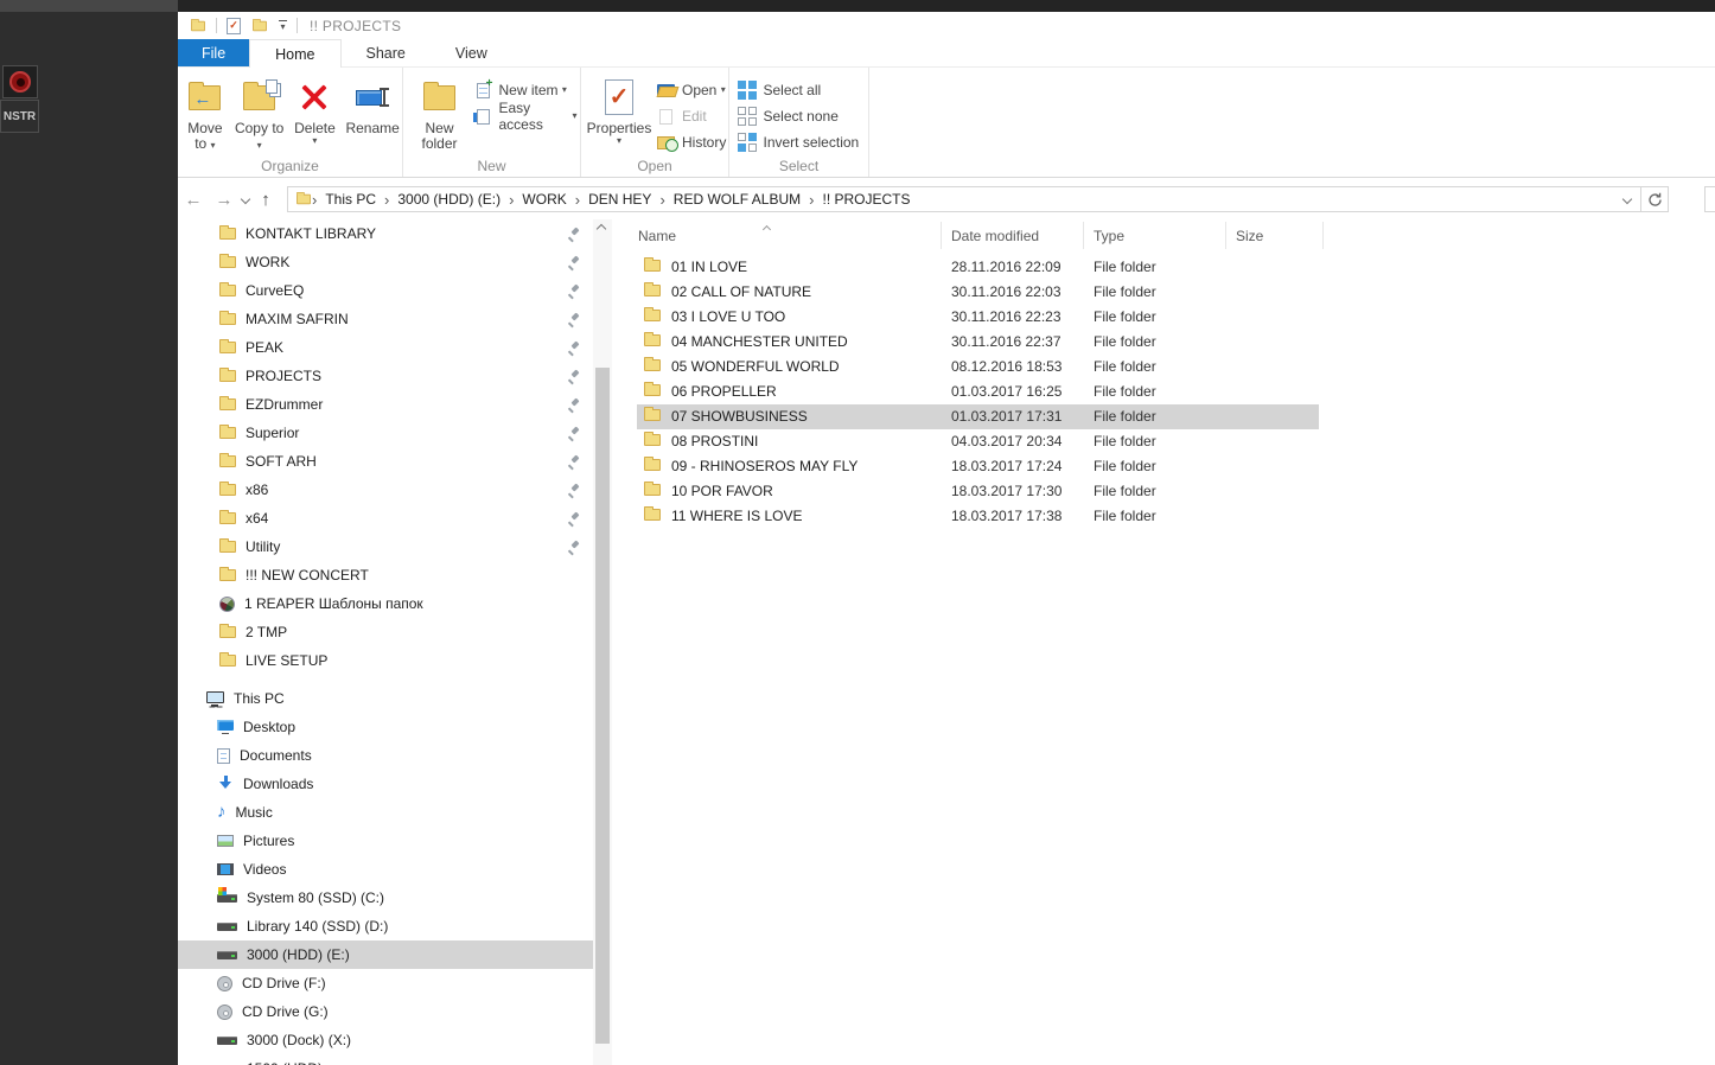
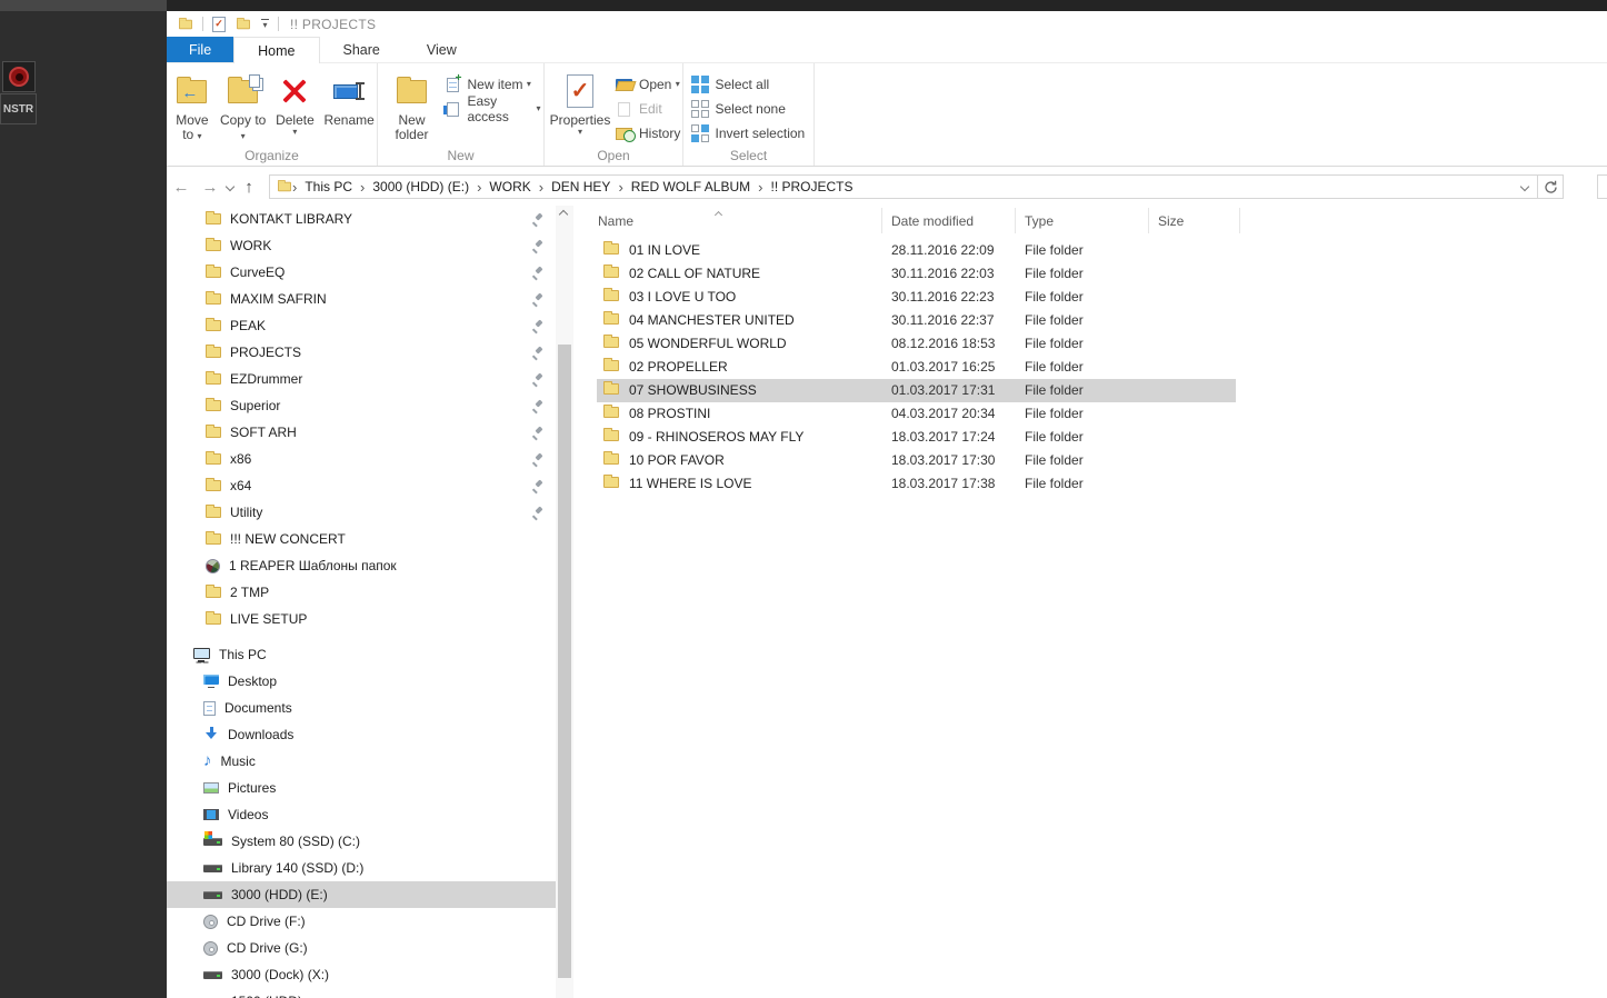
  NSTR
  ✓
  ▾
  !! PROJECTS
  File
  Home
  Share
  View
  ←
  Move to ▾
  Copy to ▾
  Delete
  ▾
  Rename
  Organize
  New folder
  New item
  ▾
  Easy access
  ▾
  New
  ✓
  Properties
  ▾
  Open
  ▾
  Edit
  History
  Open
  Select all
  Select none
  Invert selection
  Select
  ←
  →
  ↑
  ›
  This PC
  ›
  3000 (HDD) (E:)
  ›
  WORK
  ›
  DEN HEY
  ›
  RED WOLF ALBUM
  ›
  !! PROJECTS
  KONTAKT LIBRARY
  WORK
  CurveEQ
  MAXIM SAFRIN
  PEAK
  PROJECTS
  EZDrummer
  Superior
  SOFT ARH
  x86
  x64
  Utility
  !!! NEW CONCERT
  1 REAPER Шаблоны папок
  2 TMP
  LIVE SETUP
  This PC
  Desktop
  Documents
  Downloads
  ♪
  Music
  Pictures
  Videos
  System 80 (SSD) (C:)
  Library 140 (SSD) (D:)
  3000 (HDD) (E:)
  CD Drive (F:)
  CD Drive (G:)
  3000 (Dock) (X:)
  Name
  Date modified
  Type
  Size
  01 IN LOVE
  28.11.2016 22:09
  File folder
  02 CALL OF NATURE
  30.11.2016 22:03
  File folder
  03 I LOVE U TOO
  30.11.2016 22:23
  File folder
  04 MANCHESTER UNITED
  30.11.2016 22:37
  File folder
  05 WONDERFUL WORLD
  08.12.2016 18:53
  File folder
- 06 PROPELLER
+ 02 PROPELLER
  01.03.2017 16:25
  File folder
  07 SHOWBUSINESS
  01.03.2017 17:31
  File folder
  08 PROSTINI
  04.03.2017 20:34
  File folder
  09 - RHINOSEROS MAY FLY
  18.03.2017 17:24
  File folder
  10 POR FAVOR
  18.03.2017 17:30
  File folder
  11 WHERE IS LOVE
  18.03.2017 17:38
  File folder
